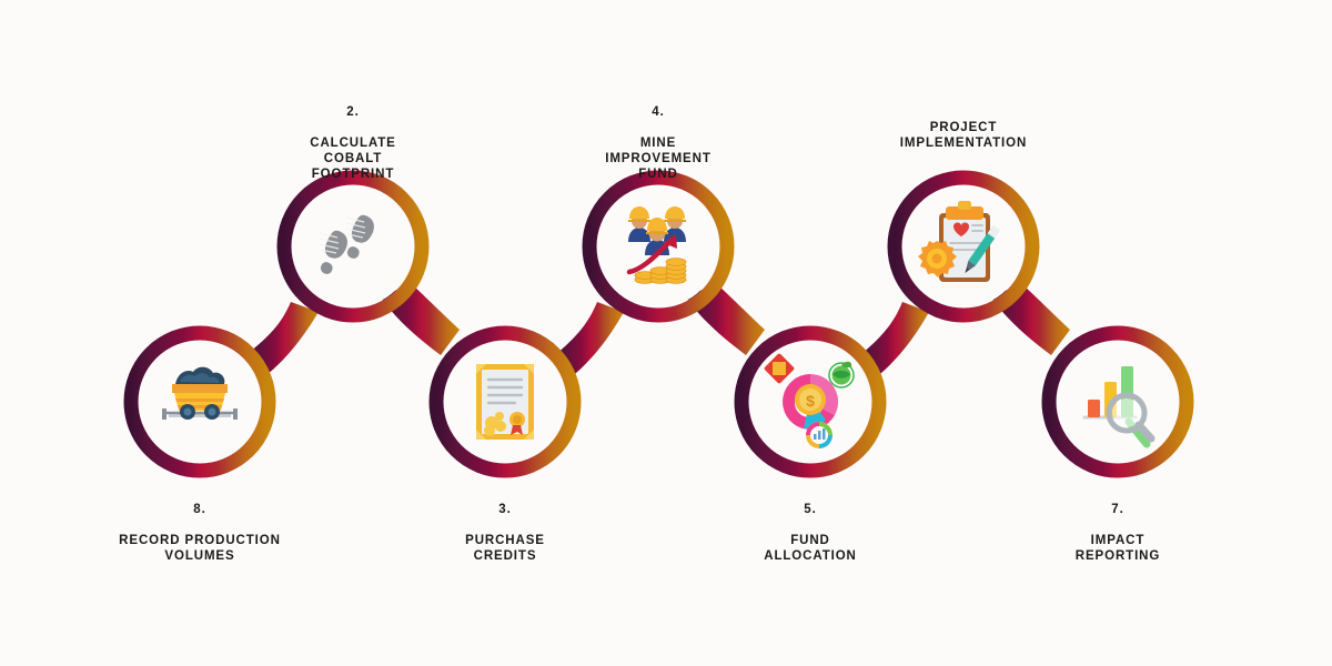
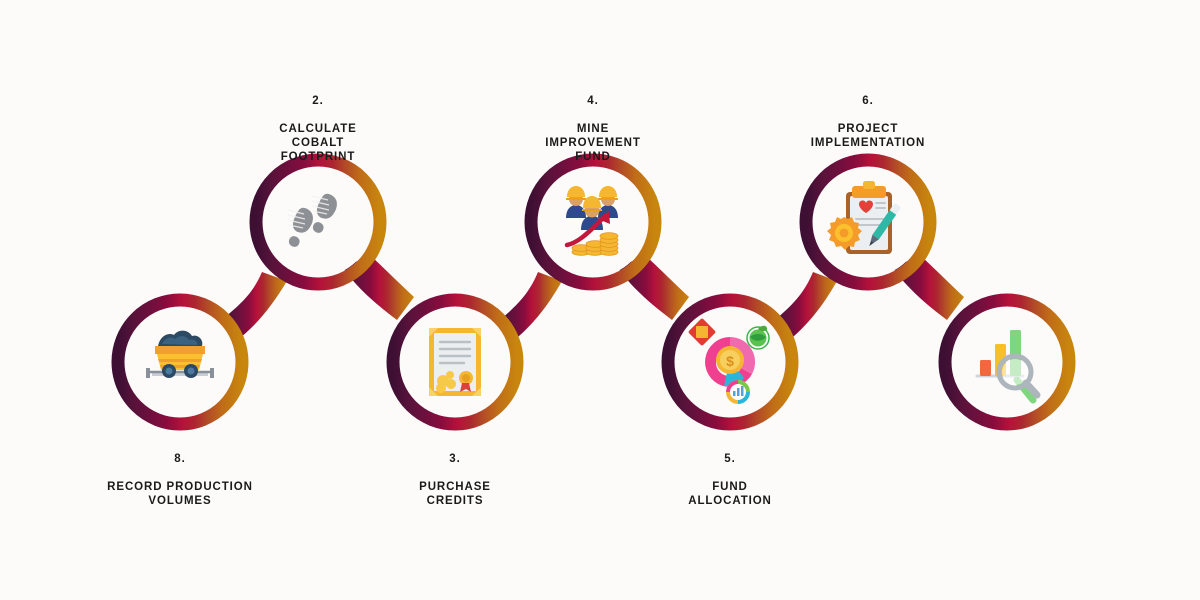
  $
  8.
  RECORD PRODUCTION
  VOLUMES
  2.
  CALCULATE
  COBALT
  FOOTPRINT
  3.
  PURCHASE
  CREDITS
  4.
  MINE
  IMPROVEMENT
  FUND
  5.
  FUND
  ALLOCATION
+ 6.
  PROJECT
  IMPLEMENTATION
- 7.
- IMPACT
- REPORTING
